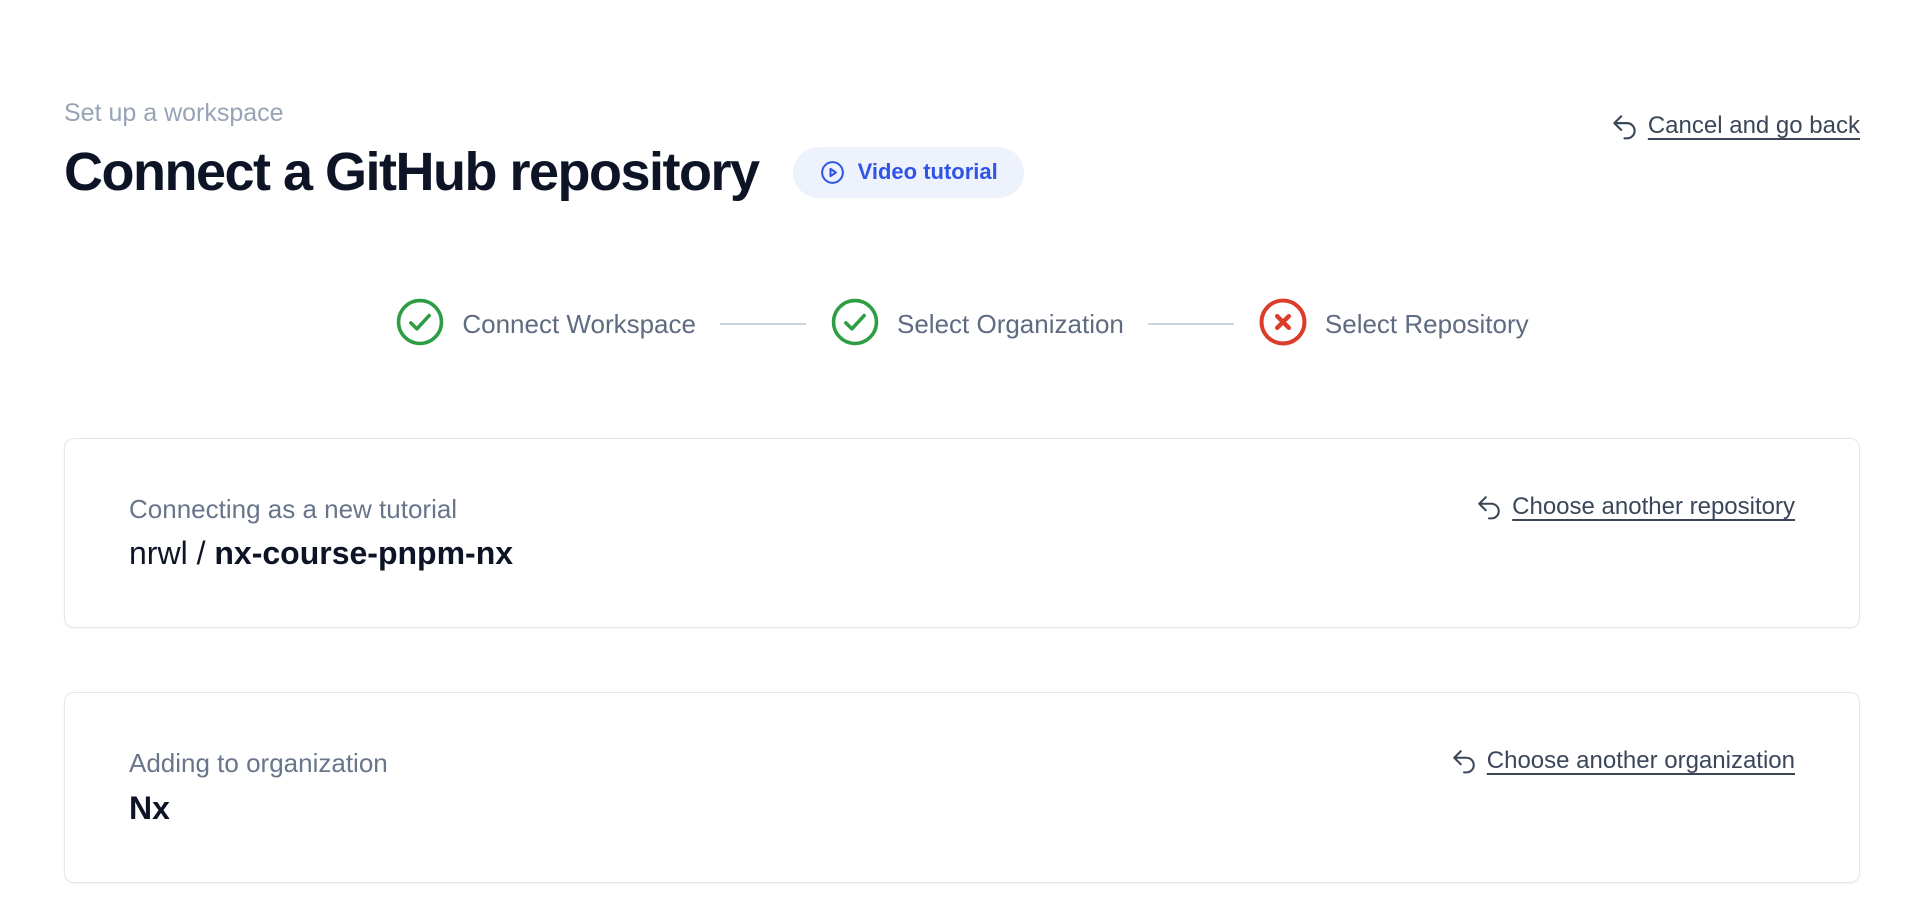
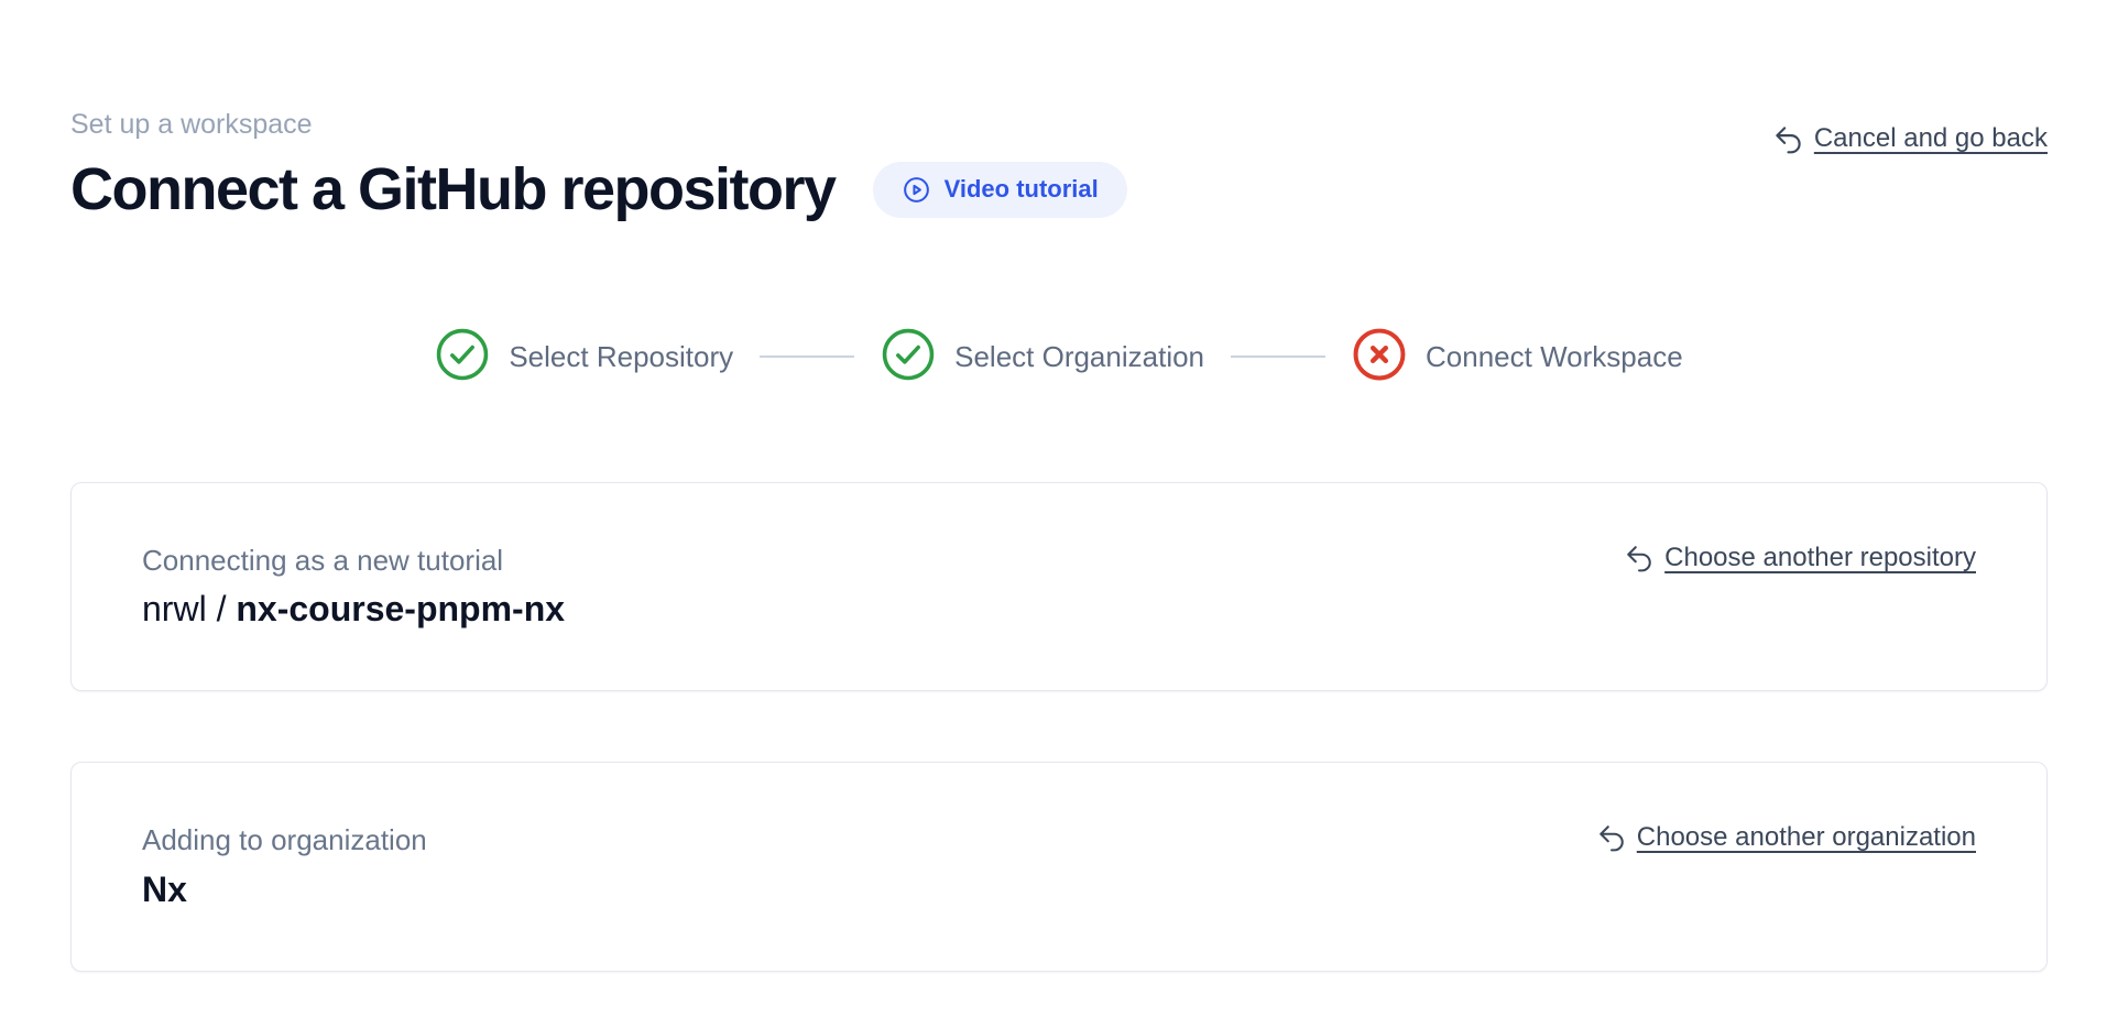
  Set up a workspace
  Connect a GitHub repository
  Video tutorial
  Cancel and go back
- Connect Workspace
+ Select Repository
  Select Organization
- Select Repository
+ Connect Workspace
  Connecting as a new tutorial
  nrwl / nx-course-pnpm-nx
  Choose another repository
  Adding to organization
  Nx
  Choose another organization
